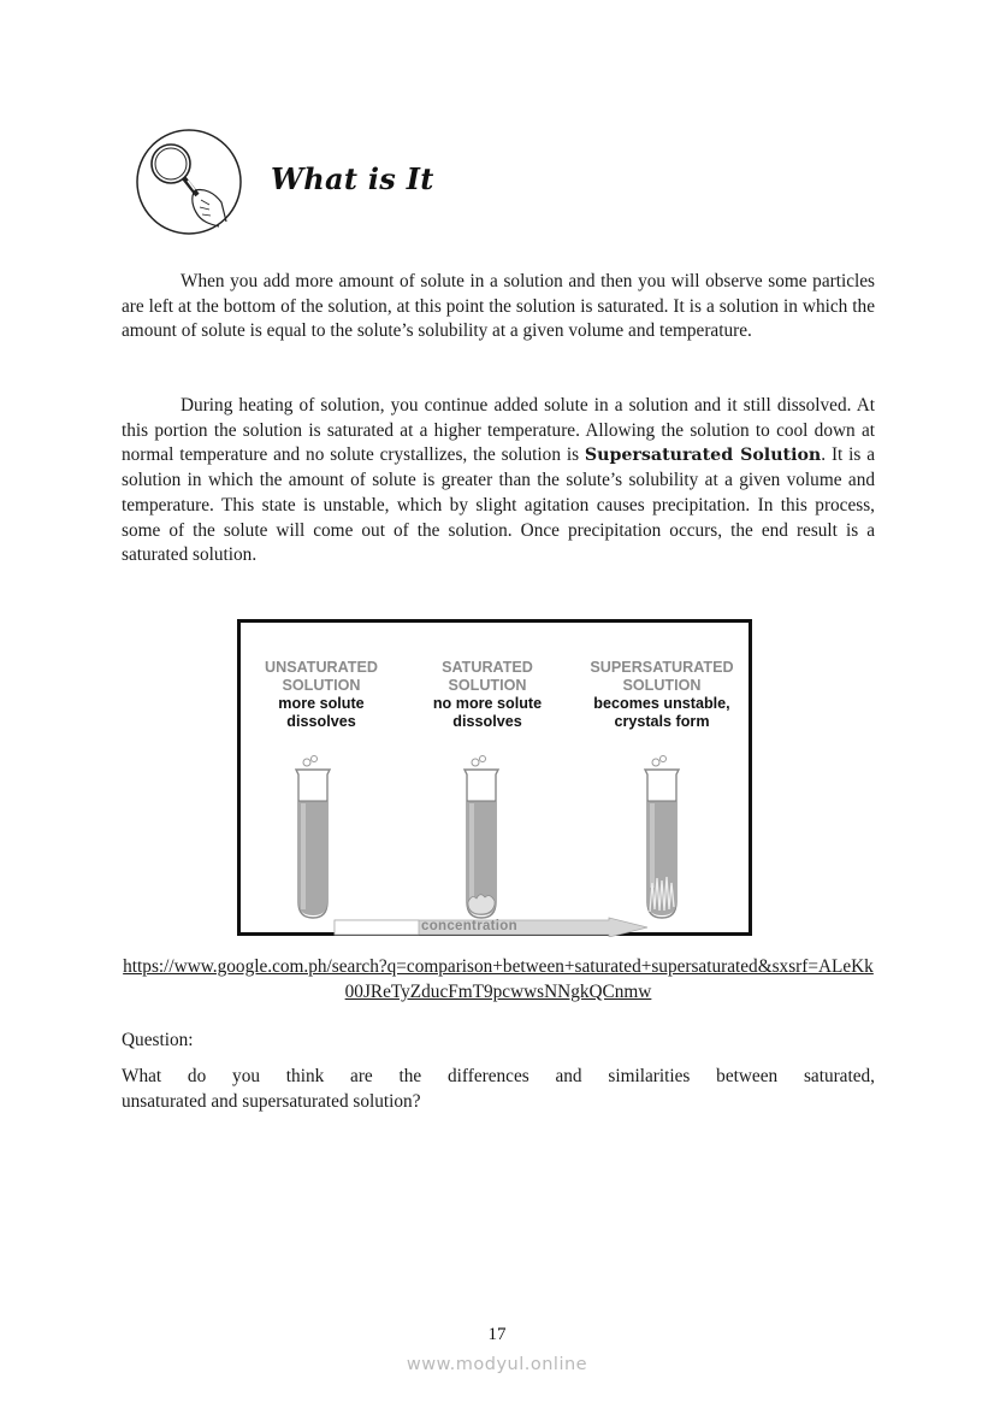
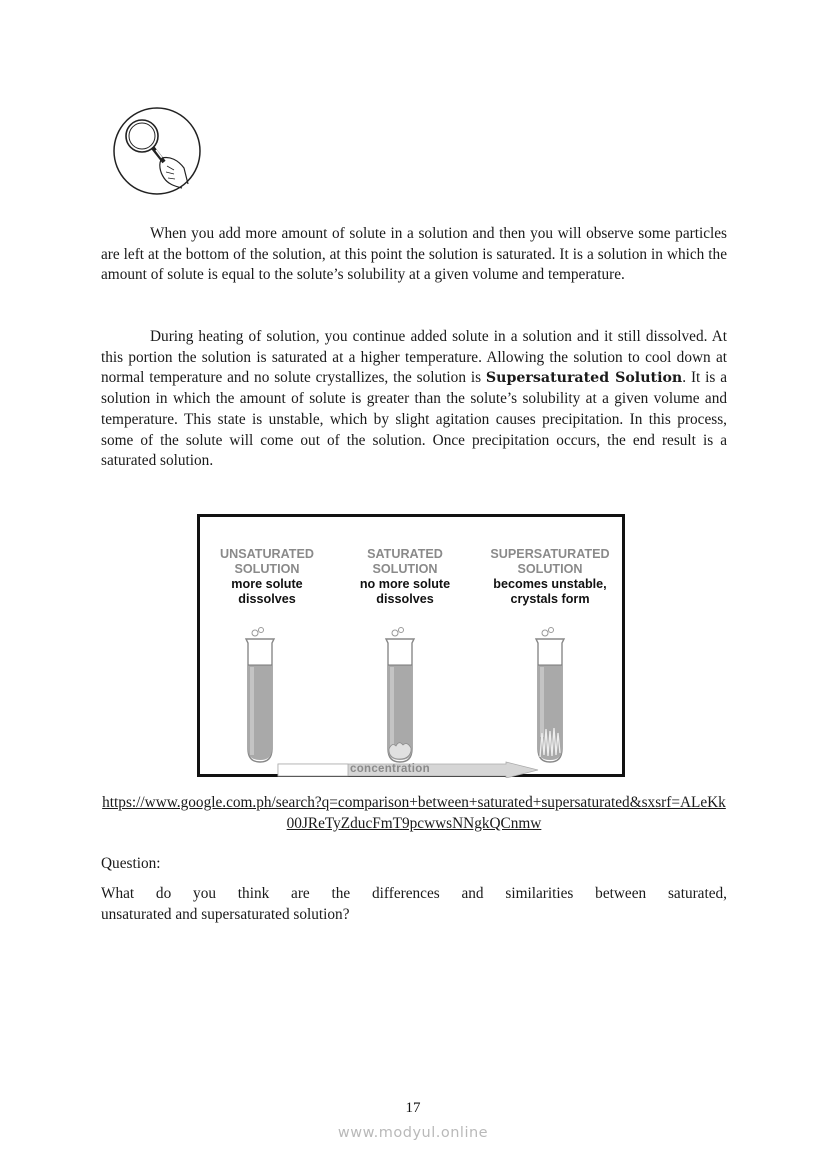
- What is It
  When you add more amount of solute in a solution and then you will observe some particles are left at the bottom of the solution, at this point the solution is saturated. It is a solution in which the amount of solute is equal to the solute’s solubility at a given volume and temperature.
  During heating of solution, you continue added solute in a solution and it still dissolved. At this portion the solution is saturated at a higher temperature. Allowing the solution to cool down at normal temperature and no solute crystallizes, the solution is Supersaturated Solution. It is a solution in which the amount of solute is greater than the solute’s solubility at a given volume and temperature. This state is unstable, which by slight agitation causes precipitation. In this process, some of the solute will come out of the solution. Once precipitation occurs, the end result is a saturated solution.
  UNSATURATED
  SOLUTION
  more solute
  dissolves
  SATURATED
  SOLUTION
  no more solute
  dissolves
  SUPERSATURATED
  SOLUTION
  becomes unstable,
  crystals form
  concentration
  https://www.google.com.ph/search?q=comparison+between+saturated+supersaturated&sxsrf=ALeKk00JReTyZducFmT9pcwwsNNgkQCnmw
  Question:
  What do you think are the differences and similarities between saturated,
  unsaturated and supersaturated solution?
  17
  www.modyul.online
